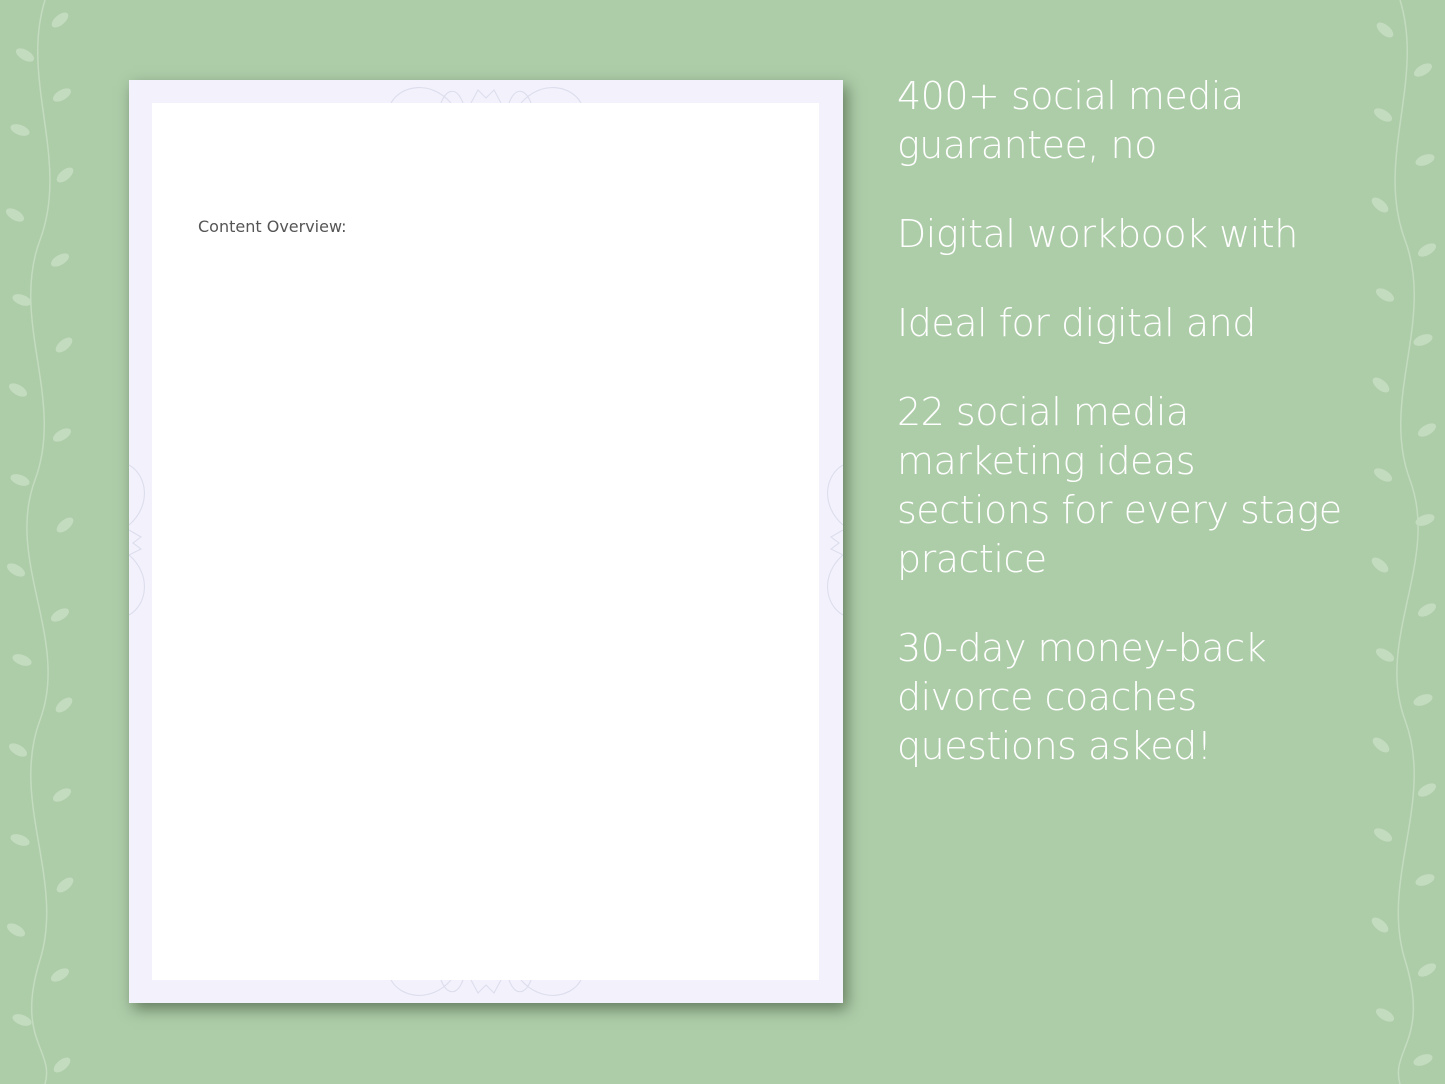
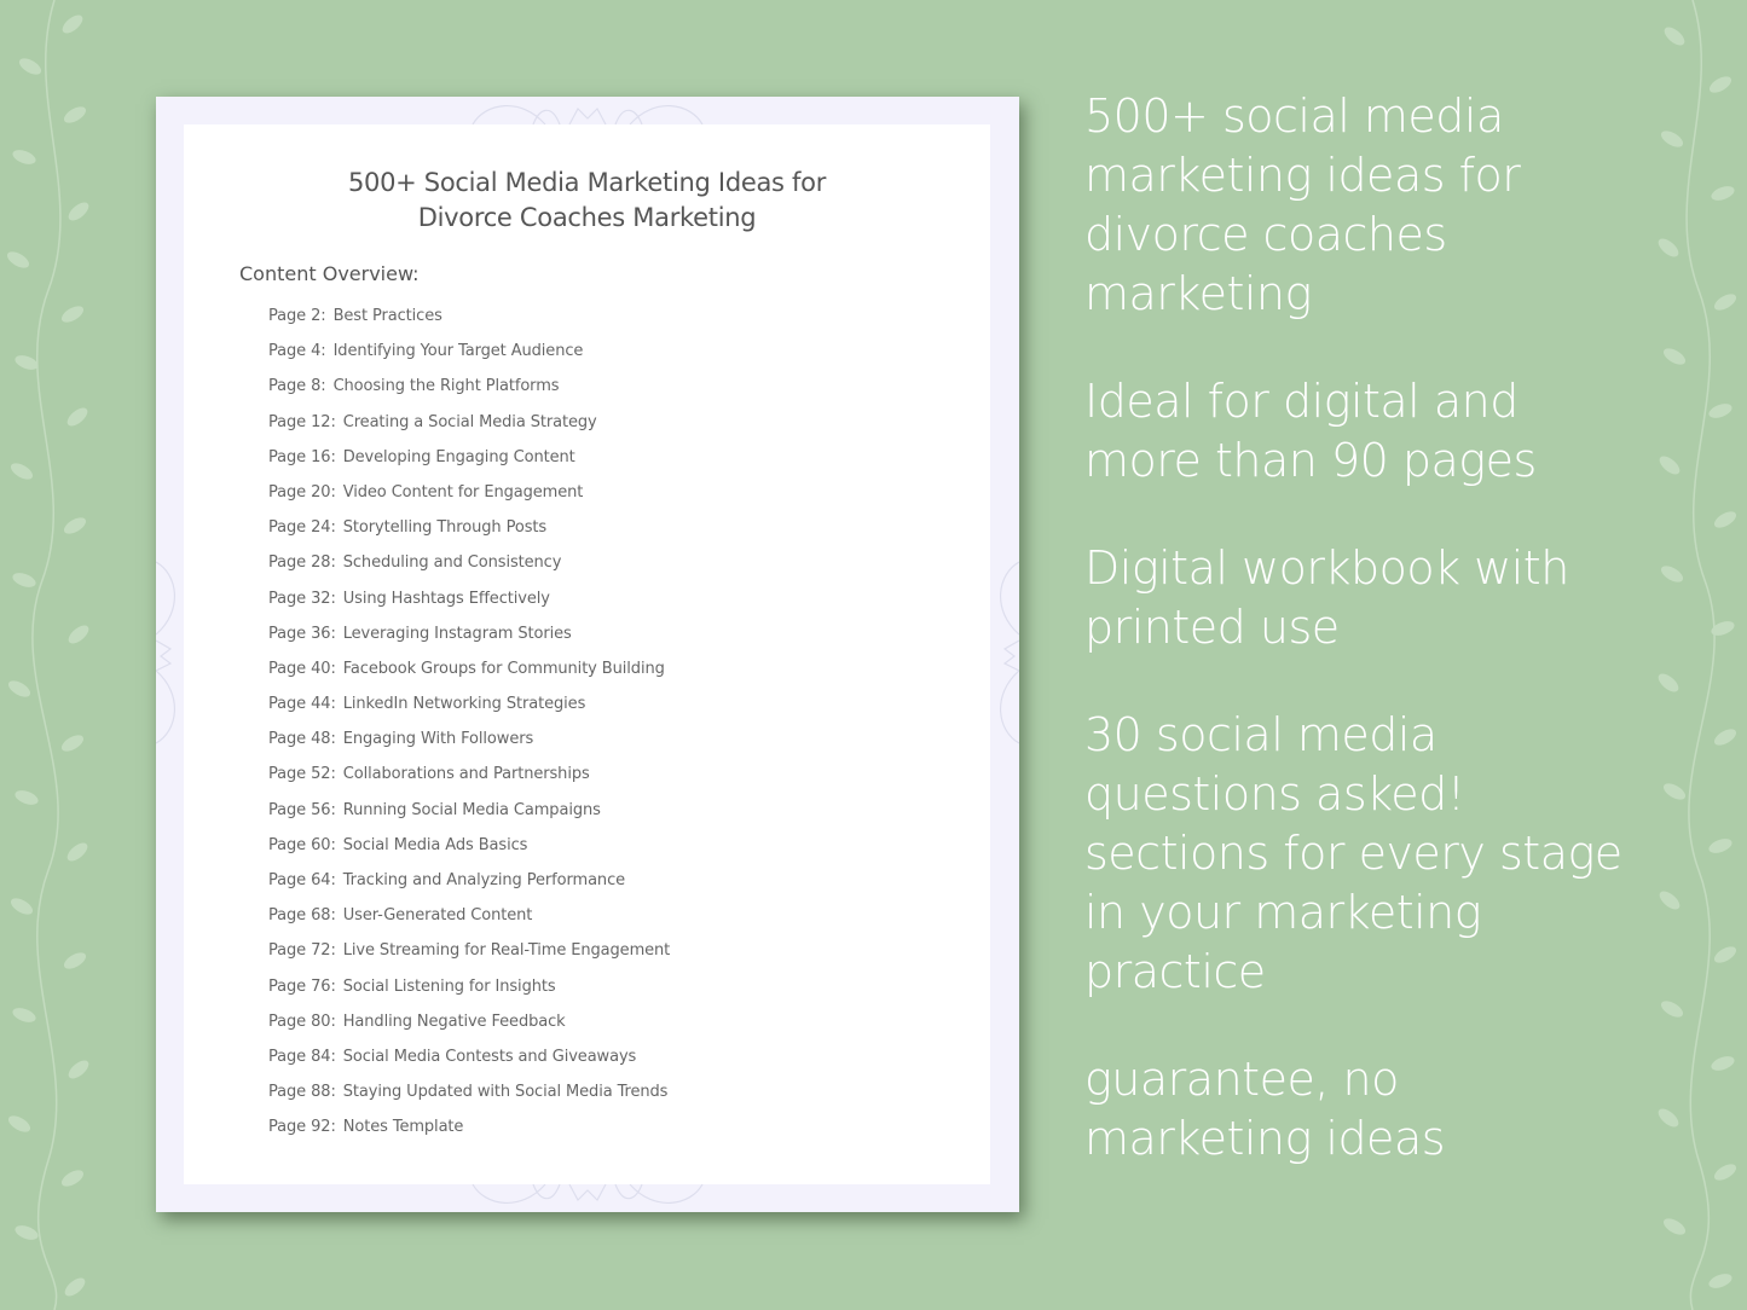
+ 500+ Social Media Marketing Ideas for
+ Divorce Coaches Marketing
  Content Overview:
+ Page 2: Best Practices
+ Page 4: Identifying Your Target Audience
+ Page 8: Choosing the Right Platforms
+ Page 12: Creating a Social Media Strategy
+ Page 16: Developing Engaging Content
+ Page 20: Video Content for Engagement
+ Page 24: Storytelling Through Posts
+ Page 28: Scheduling and Consistency
+ Page 32: Using Hashtags Effectively
+ Page 36: Leveraging Instagram Stories
+ Page 40: Facebook Groups for Community Building
+ Page 44: LinkedIn Networking Strategies
+ Page 48: Engaging With Followers
+ Page 52: Collaborations and Partnerships
+ Page 56: Running Social Media Campaigns
+ Page 60: Social Media Ads Basics
+ Page 64: Tracking and Analyzing Performance
+ Page 68: User-Generated Content
+ Page 72: Live Streaming for Real-Time Engagement
+ Page 76: Social Listening for Insights
+ Page 80: Handling Negative Feedback
+ Page 84: Social Media Contests and Giveaways
+ Page 88: Staying Updated with Social Media Trends
+ Page 92: Notes Template
- 400+ social media
+ 500+ social media
+ marketing ideas for
- guarantee, no
+ divorce coaches
+ marketing
- Digital workbook with
+ Ideal for digital and
+ more than 90 pages
- Ideal for digital and
+ Digital workbook with
+ printed use
- 22 social media
+ 30 social media
- marketing ideas
+ questions asked!
  sections for every stage
+ in your marketing
  practice
- 30-day money-back
- divorce coaches
+ guarantee, no
- questions asked!
+ marketing ideas
